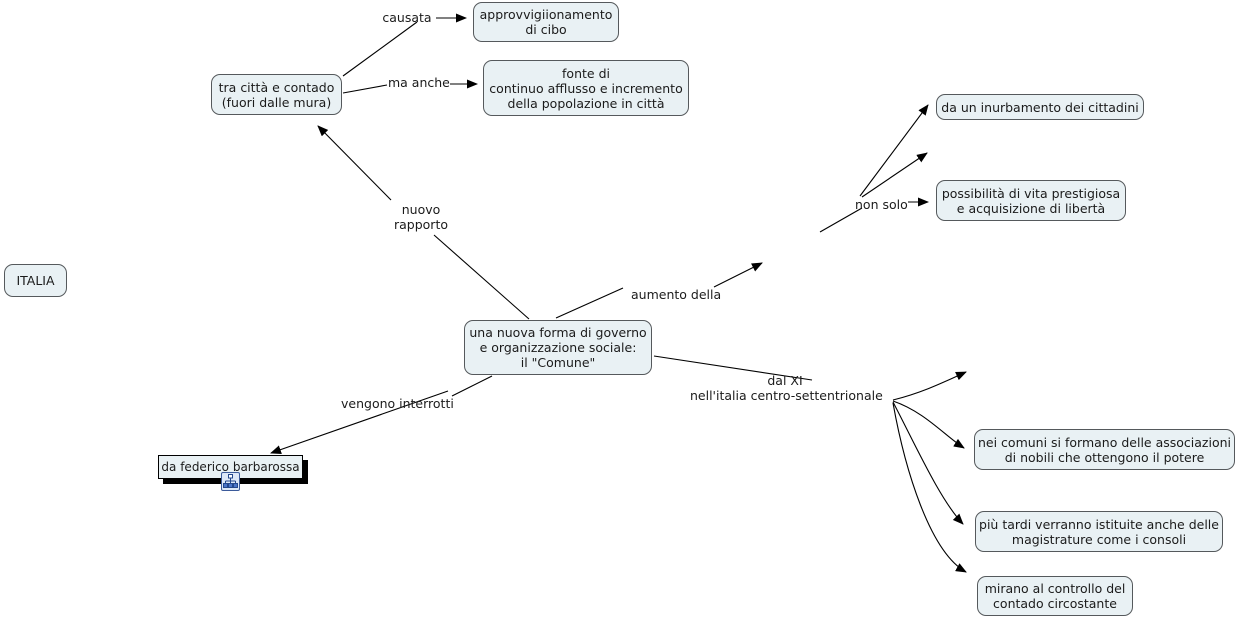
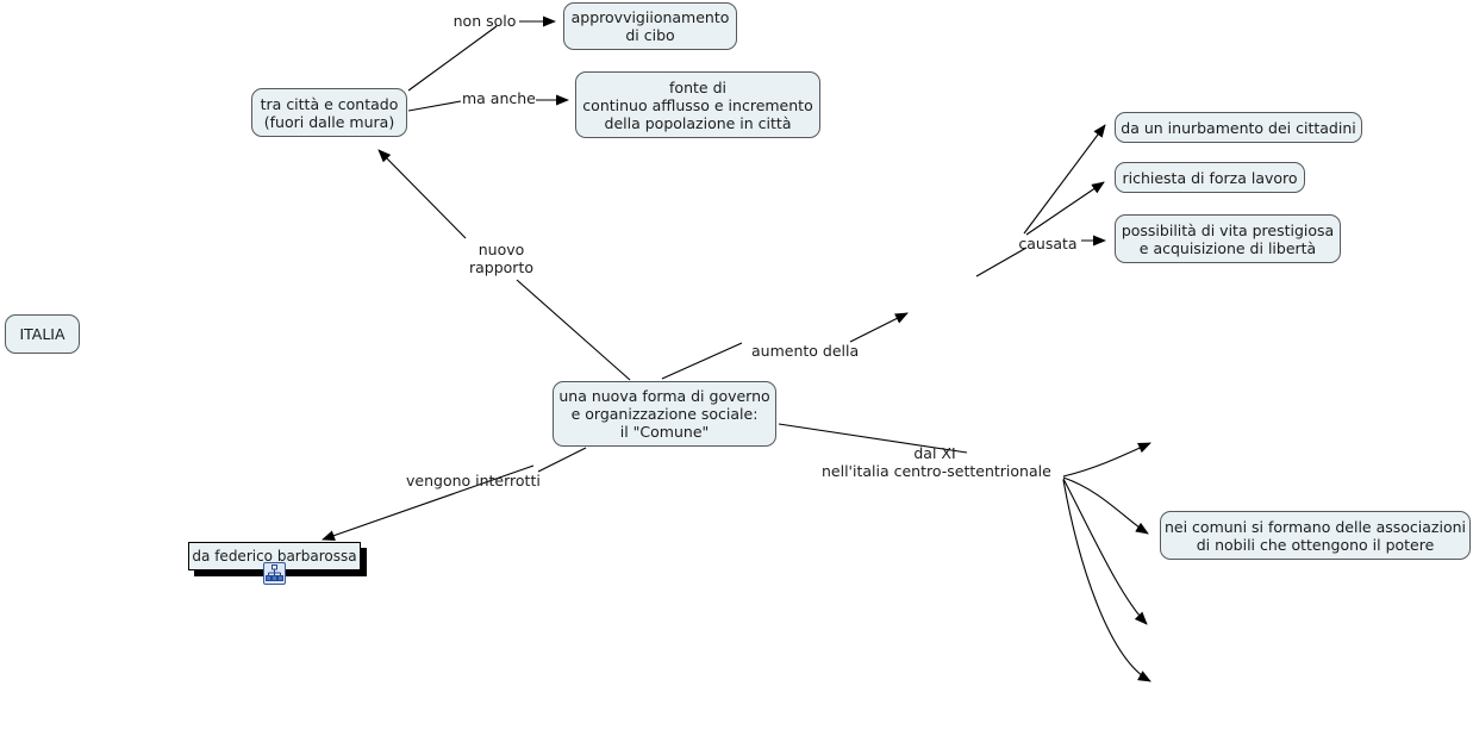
  ITALIA
  approvvigiionamento
  di cibo
  fonte di
  continuo afflusso e incremento
  della popolazione in città
  tra città e contado
  (fuori dalle mura)
  da un inurbamento dei cittadini
+ richiesta di forza lavoro
  possibilità di vita prestigiosa
  e acquisizione di libertà
  una nuova forma di governo
  e organizzazione sociale:
  il "Comune"
  nei comuni si formano delle associazioni
  di nobili che ottengono il potere
- più tardi verranno istituite anche delle
- magistrature come i consoli
- mirano al controllo del
- contado circostante
  da federico barbarossa
- causata
+ non solo
  ma anche
  nuovo
  rapporto
- non solo
+ causata
  aumento della
  dal XI
  nell'italia centro-settentrionale
  vengono interrotti
